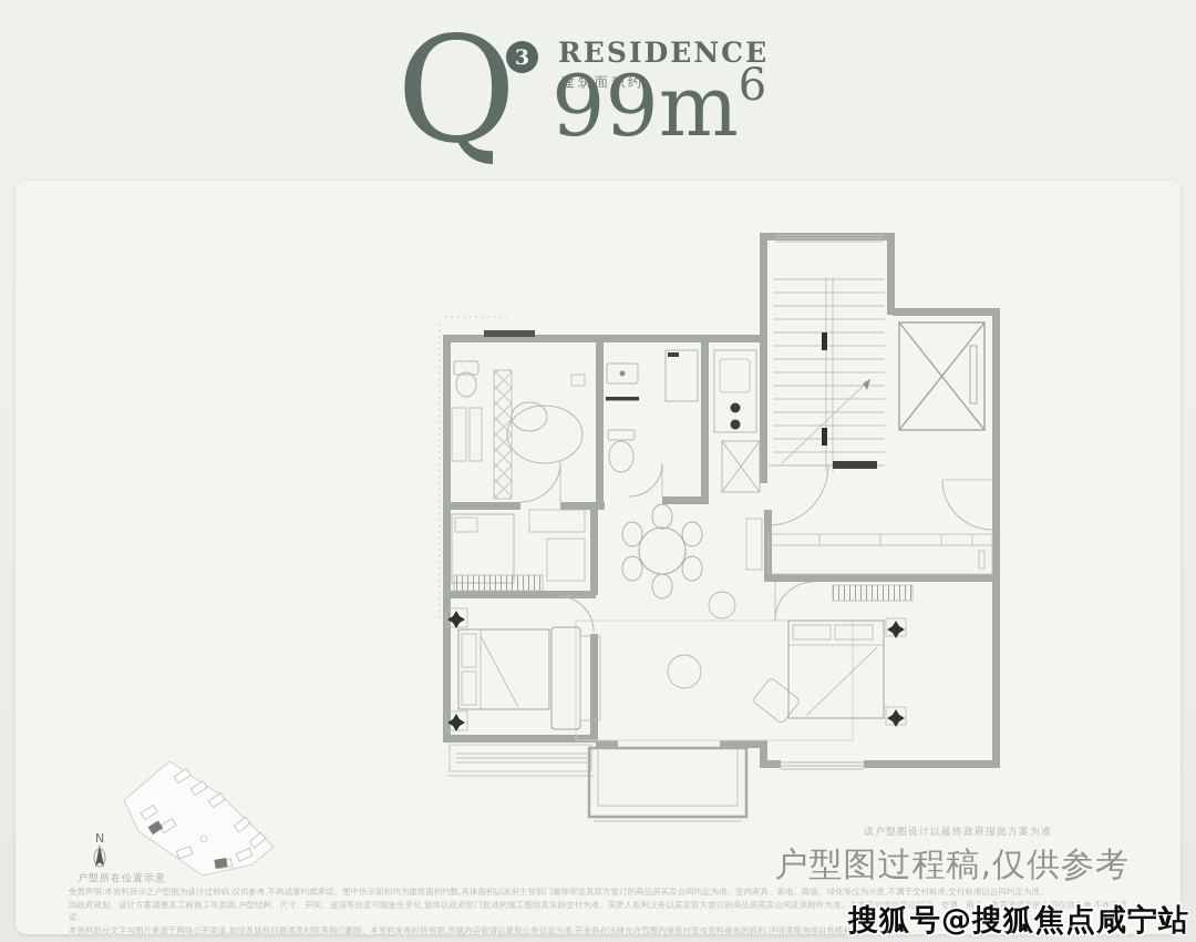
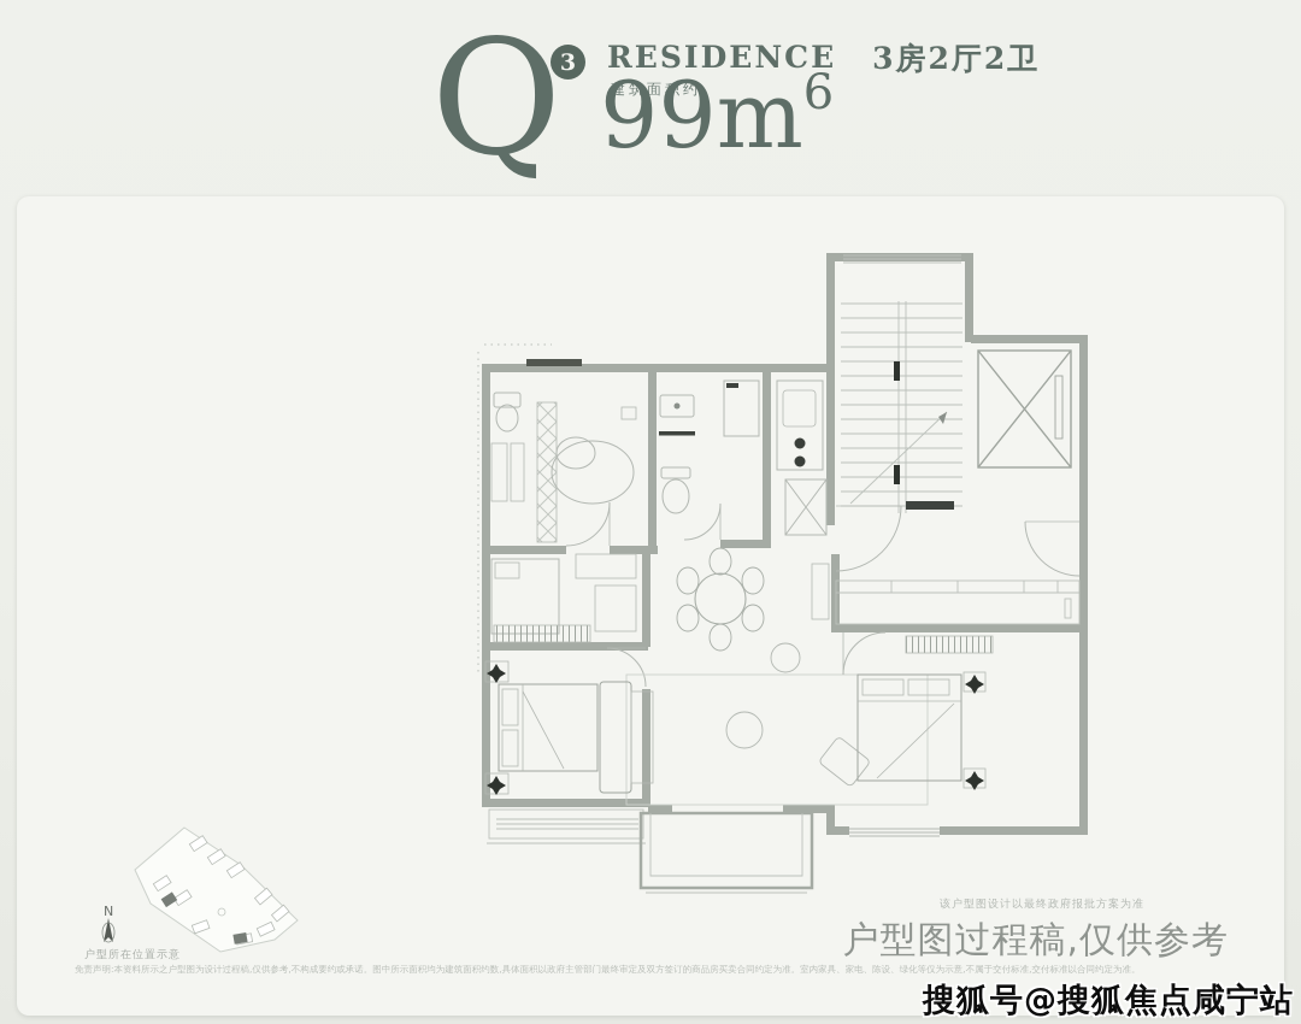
  Q
  3
  RESIDENCE
+ 3房2厅2卫
  建筑面积约
  99m6
  N
  户型所在位置示意
  该户型图设计以最终政府报批方案为准
  户型图过程稿,仅供参考
  免责声明:本资料所示之户型图为设计过程稿,仅供参考,不构成要约或承诺。图中所示面积均为建筑面积约数,具体面积以政府主管部门最终审定及双方签订的商品房买卖合同约定为准。室内家具、家电、陈设、绿化等仅为示意,不属于交付标准,交付标准以合同约定为准。
- 因政府规划、设计方案调整及工程施工等原因,户型结构、尺寸、开间、进深等信息可能发生变化,最终以政府部门批准的施工图纸及实际交付为准。买受人权利义务以买卖双方签订的商品房买卖合同及其附件为准。本资料对项目周边环境、交通、商业、教育资源等的介绍仅供参考,不作为承诺。
- 本资料部分文字与图片来源于网络公开渠道,如涉及版权问题请及时联系我们删除。本资料发布时间有限,所载内容敬请以最新公布信息为准,开发商在法律允许范围内保留对宣传资料修改的权利,详情请垂询项目售楼处。
  搜狐号@搜狐焦点咸宁站
